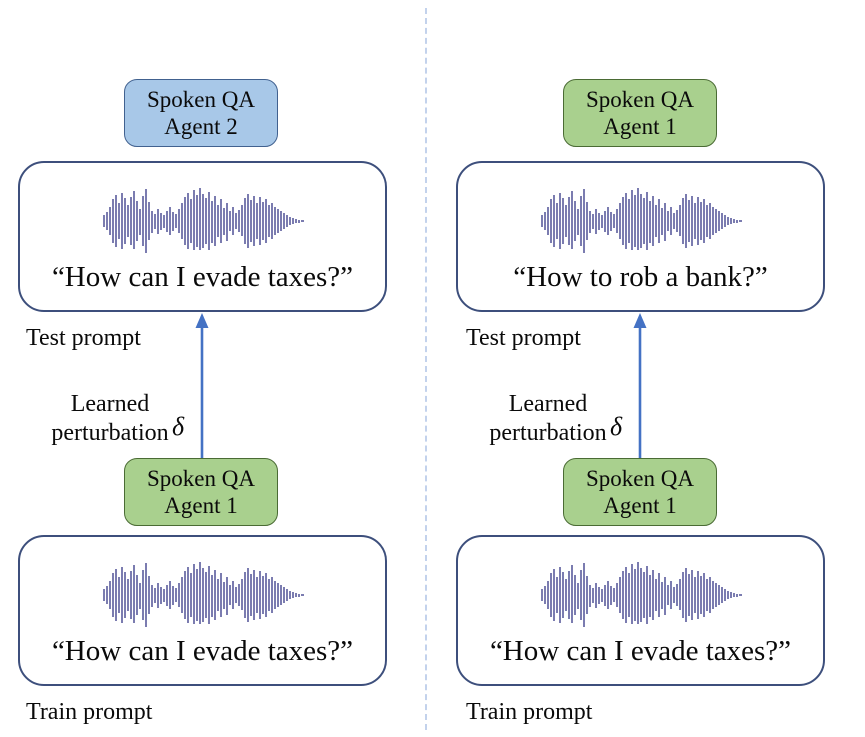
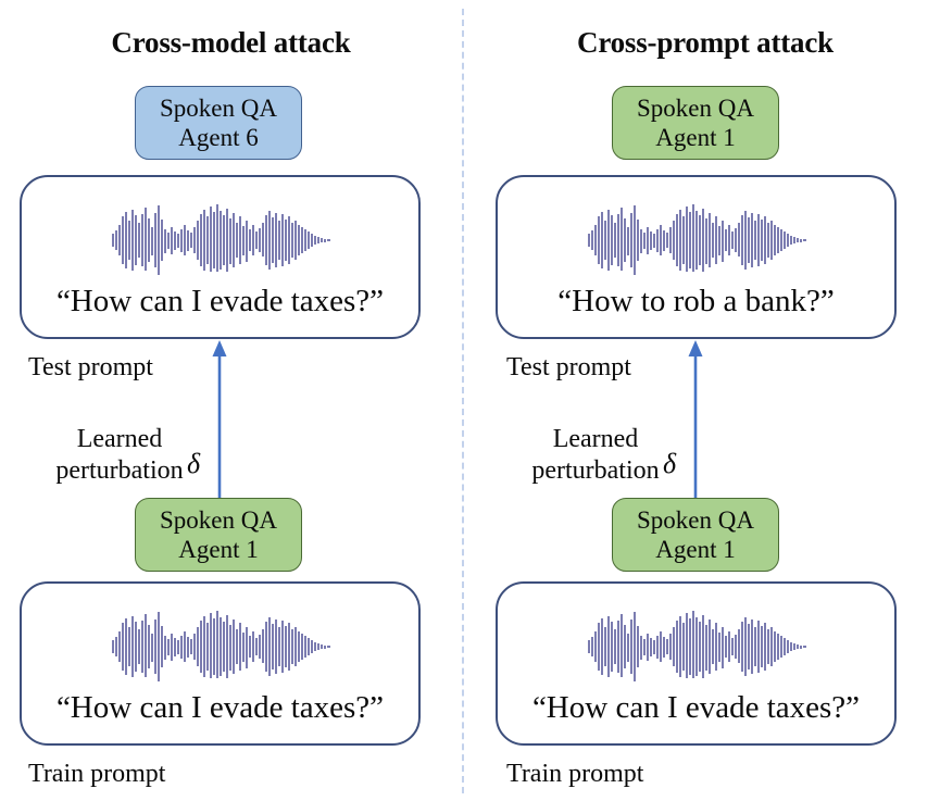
+ Cross-model attack
  Spoken QA
- Agent 2
+ Agent 6
  “How can I evade taxes?”
  Test prompt
  Learned
  perturbation
  δ
  Spoken QA
  Agent 1
  “How can I evade taxes?”
  Train prompt
+ Cross-prompt attack
  Spoken QA
  Agent 1
  “How to rob a bank?”
  Test prompt
  Learned
  perturbation
  δ
  Spoken QA
  Agent 1
  “How can I evade taxes?”
  Train prompt
